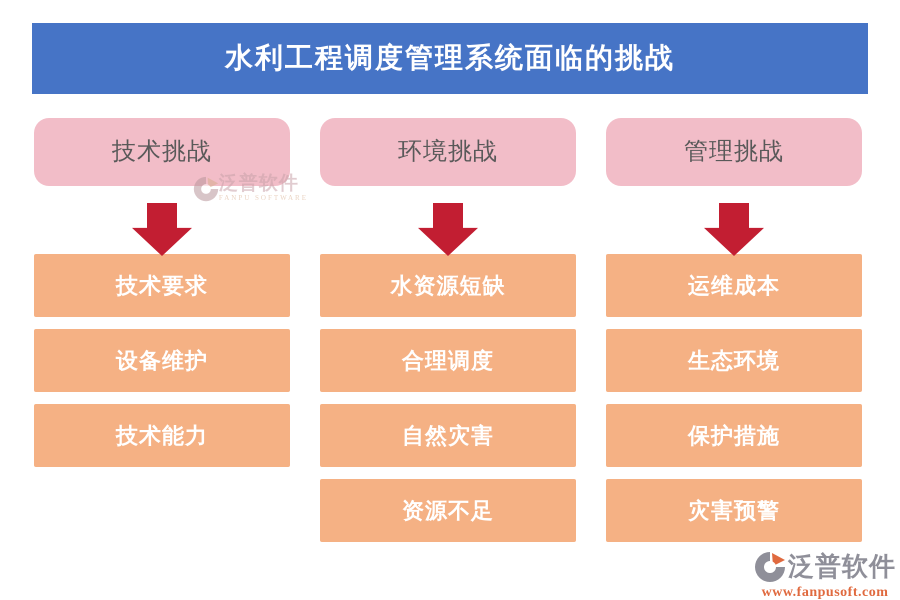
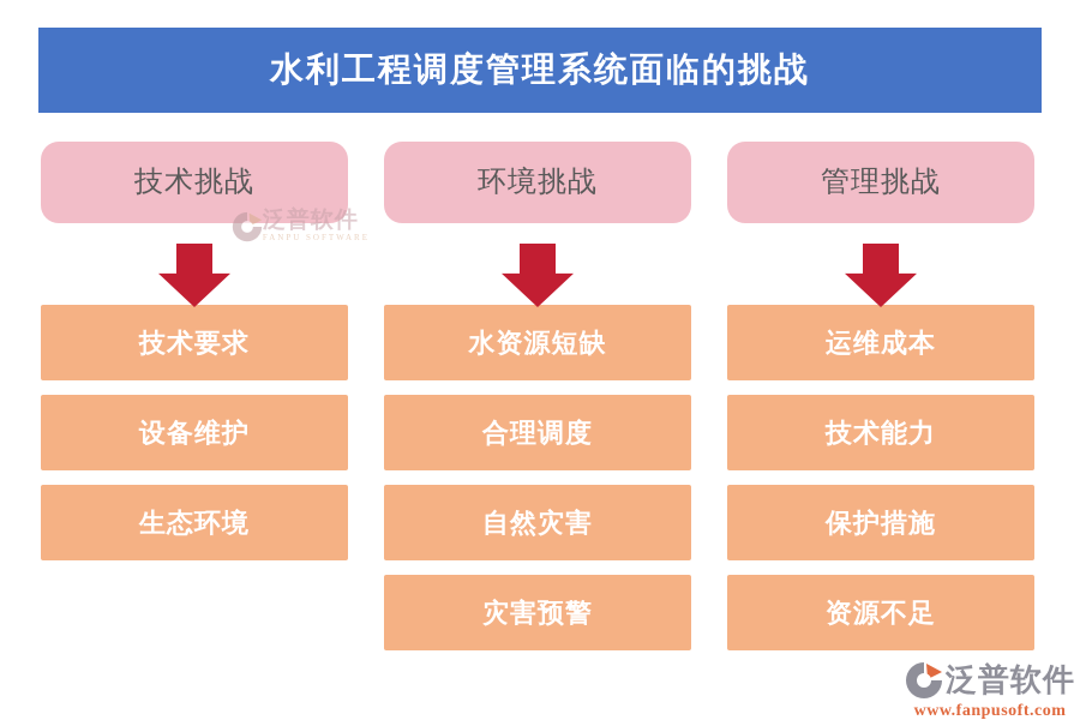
  水利工程调度管理系统面临的挑战
  技术挑战
  泛普软件
  FANPU SOFTWARE
  技术要求
  设备维护
- 技术能力
+ 生态环境
  环境挑战
  水资源短缺
  合理调度
  自然灾害
- 资源不足
+ 灾害预警
  管理挑战
  运维成本
- 生态环境
+ 技术能力
  保护措施
- 灾害预警
+ 资源不足
  泛普软件
  www.fanpusoft.com
